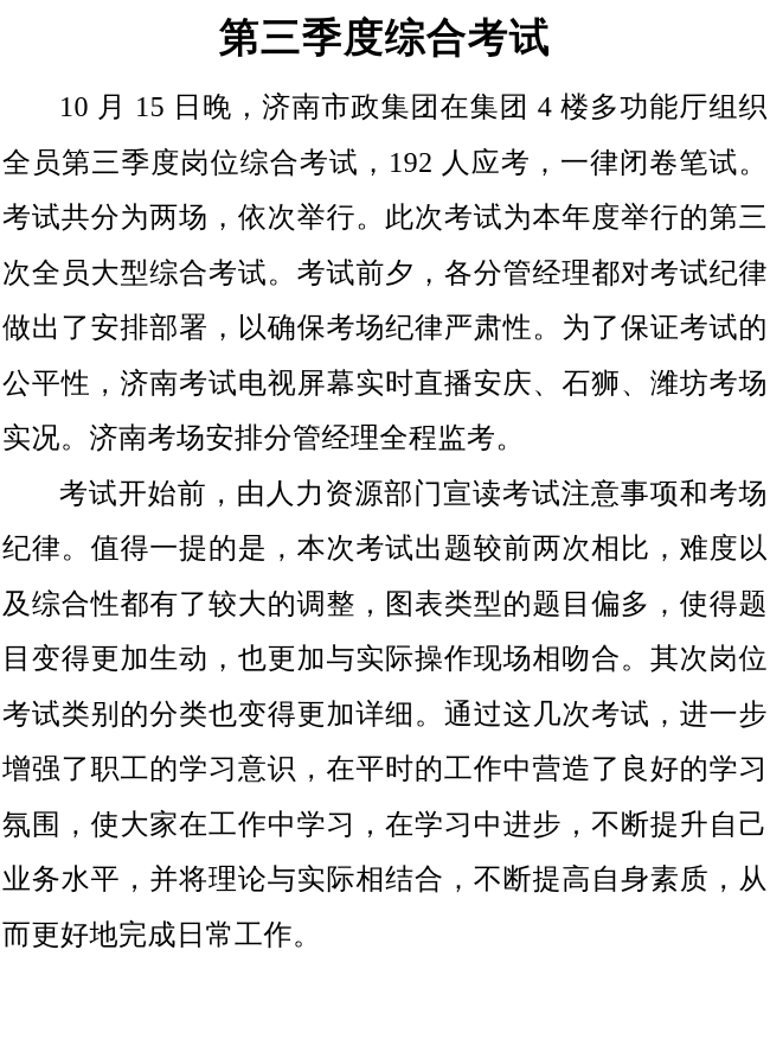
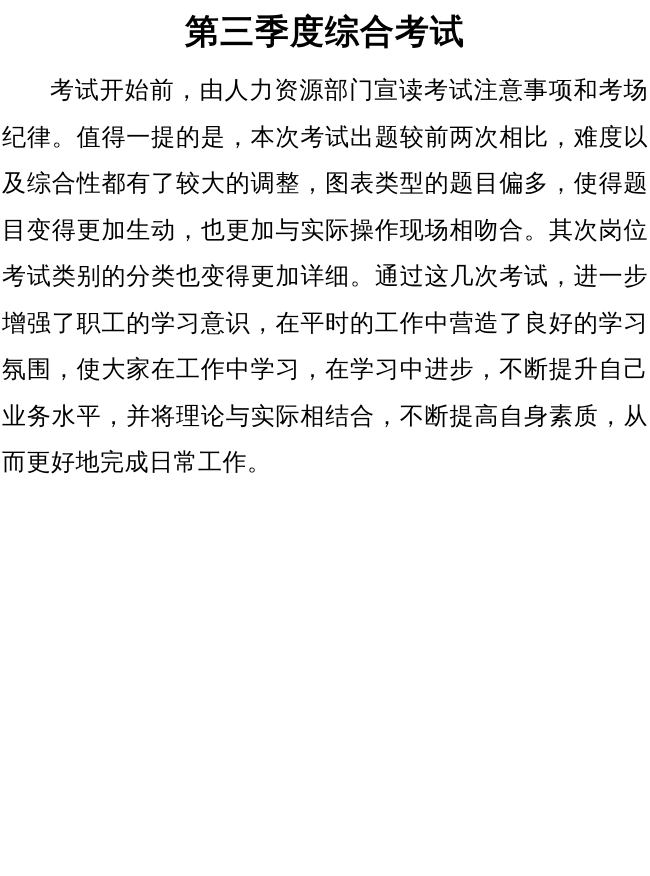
  第三季度综合考试
- 10 月 15 日晚，济南市政集团在集团 4 楼多功能厅组织全员第三季度岗位综合考试，192 人应考，一律闭卷笔试。考试共分为两场，依次举行。此次考试为本年度举行的第三次全员大型综合考试。考试前夕，各分管经理都对考试纪律做出了安排部署，以确保考场纪律严肃性。为了保证考试的公平性，济南考试电视屏幕实时直播安庆、石狮、潍坊考场实况。济南考场安排分管经理全程监考。
  考试开始前，由人力资源部门宣读考试注意事项和考场纪律。值得一提的是，本次考试出题较前两次相比，难度以及综合性都有了较大的调整，图表类型的题目偏多，使得题目变得更加生动，也更加与实际操作现场相吻合。其次岗位考试类别的分类也变得更加详细。通过这几次考试，进一步增强了职工的学习意识，在平时的工作中营造了良好的学习氛围，使大家在工作中学习，在学习中进步，不断提升自己业务水平，并将理论与实际相结合，不断提高自身素质，从而更好地完成日常工作。
